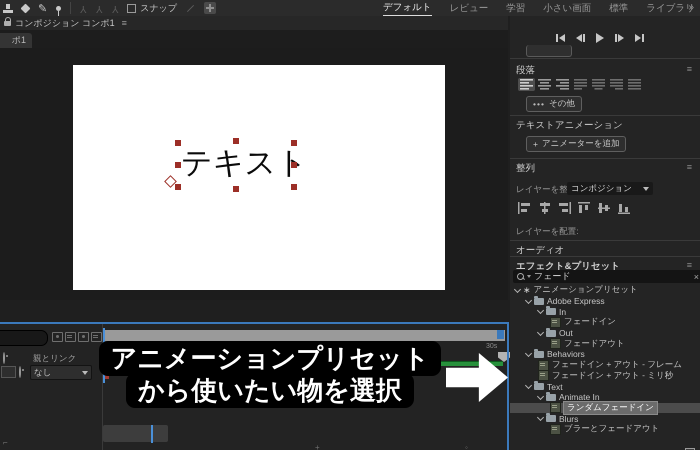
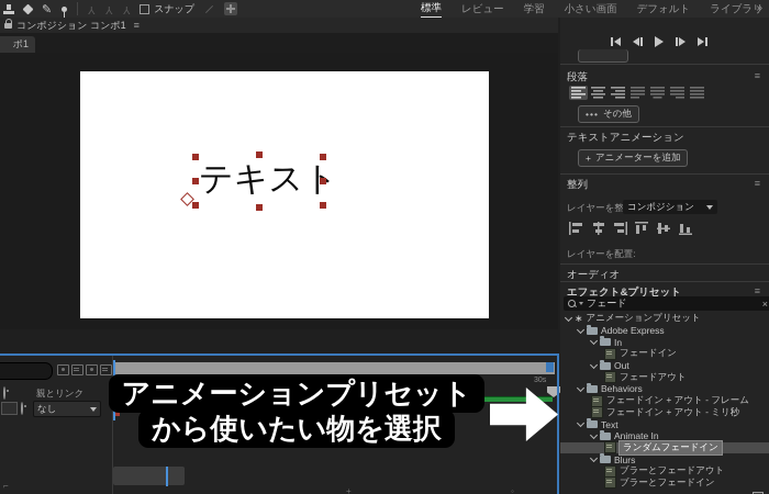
  スナップ
- デフォルト
+ 標準
  レビュー
  学習
  小さい画面
- 標準
+ デフォルト
  ライブラリ
  »
  コンポジション コンポ1
  ≡
  ポ1
  テキス
  親とリンク
  なし
  ⌐
  +
  ◦
  段落
  ≡
  •••
  その他
  テキストアニメーション
  +
  アニメーターを追加
  整列
  ≡
  レイヤーを整
  コンポジション
  レイヤーを配置:
  オーディオ
  エフェクト&プリセット
  ≡
  フェード
  ×
  ∗
  アニメーションプリセット
  Adobe Express
  In
  フェードイン
  Out
  フェードアウト
  Behaviors
  フェードイン + アウト - フレーム
  フェードイン + アウト - ミリ秒
  Text
  Animate In
  ランダムフェードイン
  Blurs
  ブラーとフェードアウト
+ ブラーとフェードイン
  アニメーションプリセット
  から使いたい物を選択
